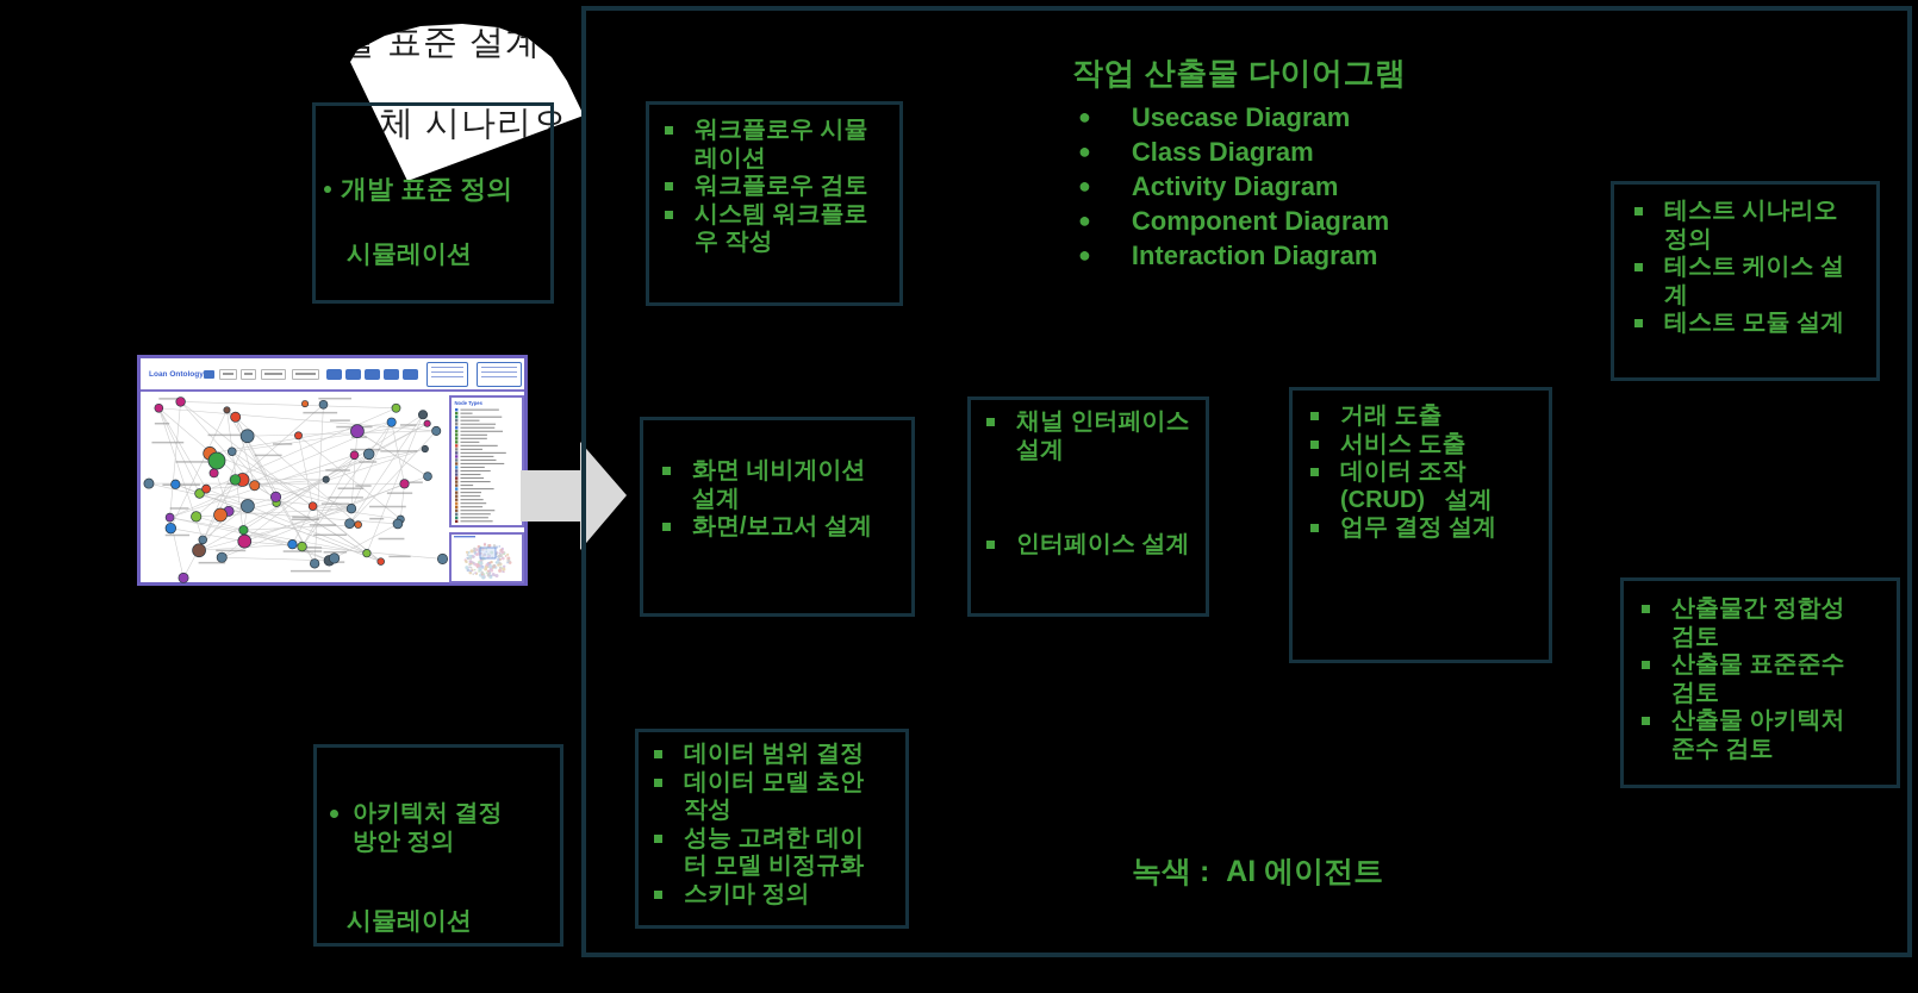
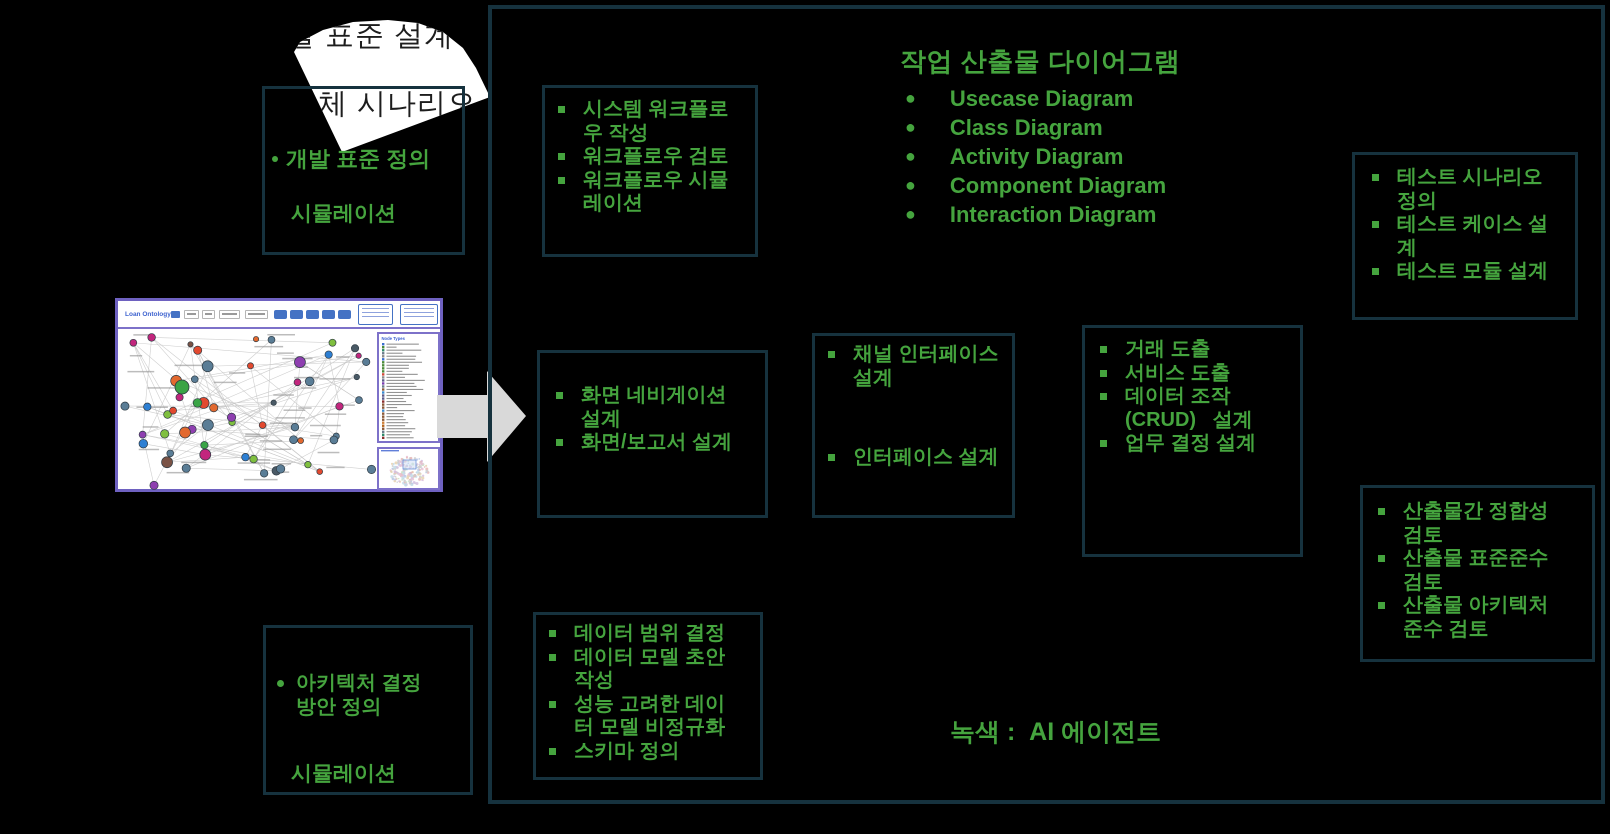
  표준 설계
  체 시나리오
  개발 표준 정의
  시뮬레이션
  아키텍처 결정 방안 정의
  시뮬레이션
- 워크플로우 시뮬레이션
+ 시스템 워크플로우 작성
  워크플로우 검토
- 시스템 워크플로우 작성
+ 워크플로우 시뮬레이션
  작업 산출물 다이어그램
  ●
  Usecase Diagram
  ●
  Class Diagram
  ●
  Activity Diagram
  ●
  Component Diagram
  ●
  Interaction Diagram
  테스트 시나리오 정의
  테스트 케이스 설계
  테스트 모듈 설계
  화면 네비게이션 설계
  화면/보고서 설계
  채널 인터페이스 설계
  인터페이스 설계
  거래 도출
  서비스 도출
  데이터 조작 (CRUD) 설계
  업무 결정 설계
  산출물간 정합성 검토
  산출물 표준준수 검토
  산출물 아키텍처 준수 검토
  데이터 범위 결정
  데이터 모델 초안 작성
  성능 고려한 데이터 모델 비정규화
  스키마 정의
  녹색 : AI 에이전트
